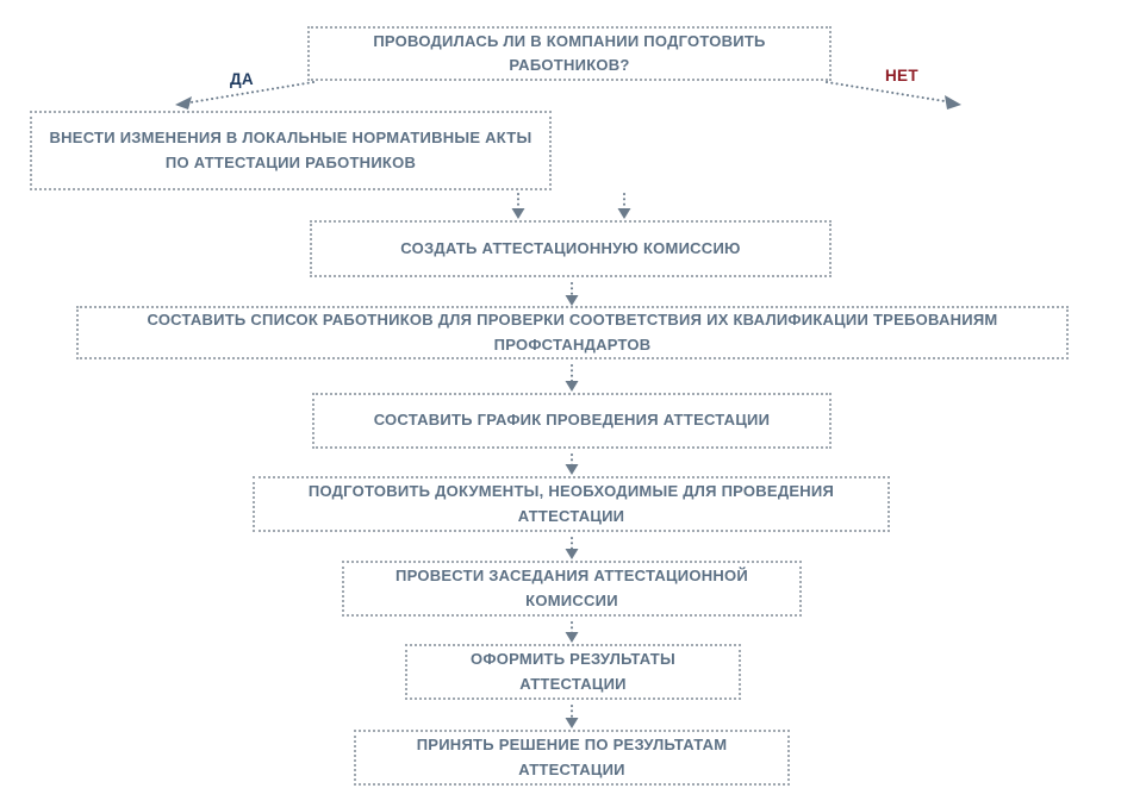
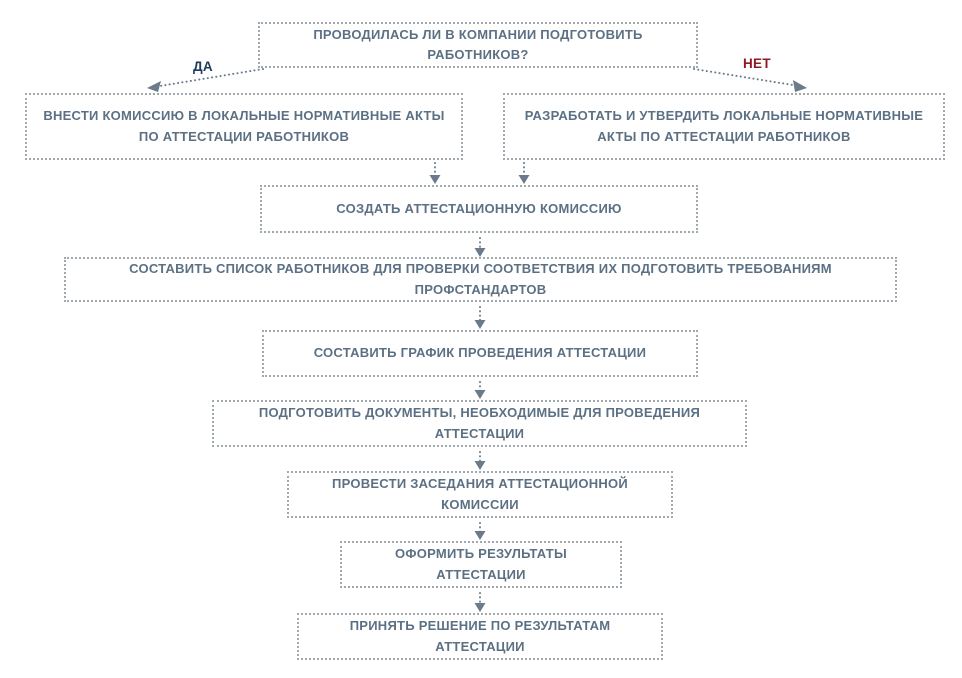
  ПРОВОДИЛАСЬ ЛИ В КОМПАНИИ ПОДГОТОВИТЬ РАБОТНИКОВ?
  ДА
  НЕТ
- ВНЕСТИ ИЗМЕНЕНИЯ В ЛОКАЛЬНЫЕ НОРМАТИВНЫЕ АКТЫ ПО АТТЕСТАЦИИ РАБОТНИКОВ
+ ВНЕСТИ КОМИССИЮ В ЛОКАЛЬНЫЕ НОРМАТИВНЫЕ АКТЫ ПО АТТЕСТАЦИИ РАБОТНИКОВ
+ РАЗРАБОТАТЬ И УТВЕРДИТЬ ЛОКАЛЬНЫЕ НОРМАТИВНЫЕ АКТЫ ПО АТТЕСТАЦИИ РАБОТНИКОВ
  СОЗДАТЬ АТТЕСТАЦИОННУЮ КОМИССИЮ
- СОСТАВИТЬ СПИСОК РАБОТНИКОВ ДЛЯ ПРОВЕРКИ СООТВЕТСТВИЯ ИХ КВАЛИФИКАЦИИ ТРЕБОВАНИЯМ ПРОФСТАНДАРТОВ
+ СОСТАВИТЬ СПИСОК РАБОТНИКОВ ДЛЯ ПРОВЕРКИ СООТВЕТСТВИЯ ИХ ПОДГОТОВИТЬ ТРЕБОВАНИЯМ ПРОФСТАНДАРТОВ
  СОСТАВИТЬ ГРАФИК ПРОВЕДЕНИЯ АТТЕСТАЦИИ
  ПОДГОТОВИТЬ ДОКУМЕНТЫ, НЕОБХОДИМЫЕ ДЛЯ ПРОВЕДЕНИЯ АТТЕСТАЦИИ
  ПРОВЕСТИ ЗАСЕДАНИЯ АТТЕСТАЦИОННОЙ КОМИССИИ
  ОФОРМИТЬ РЕЗУЛЬТАТЫ АТТЕСТАЦИИ
  ПРИНЯТЬ РЕШЕНИЕ ПО РЕЗУЛЬТАТАМ АТТЕСТАЦИИ
